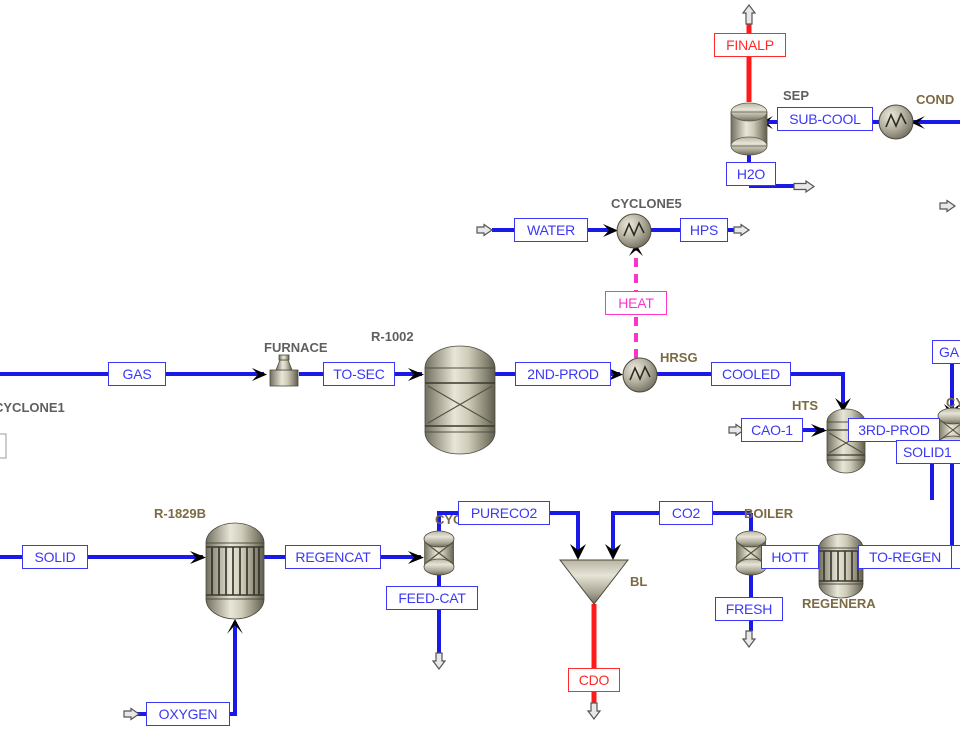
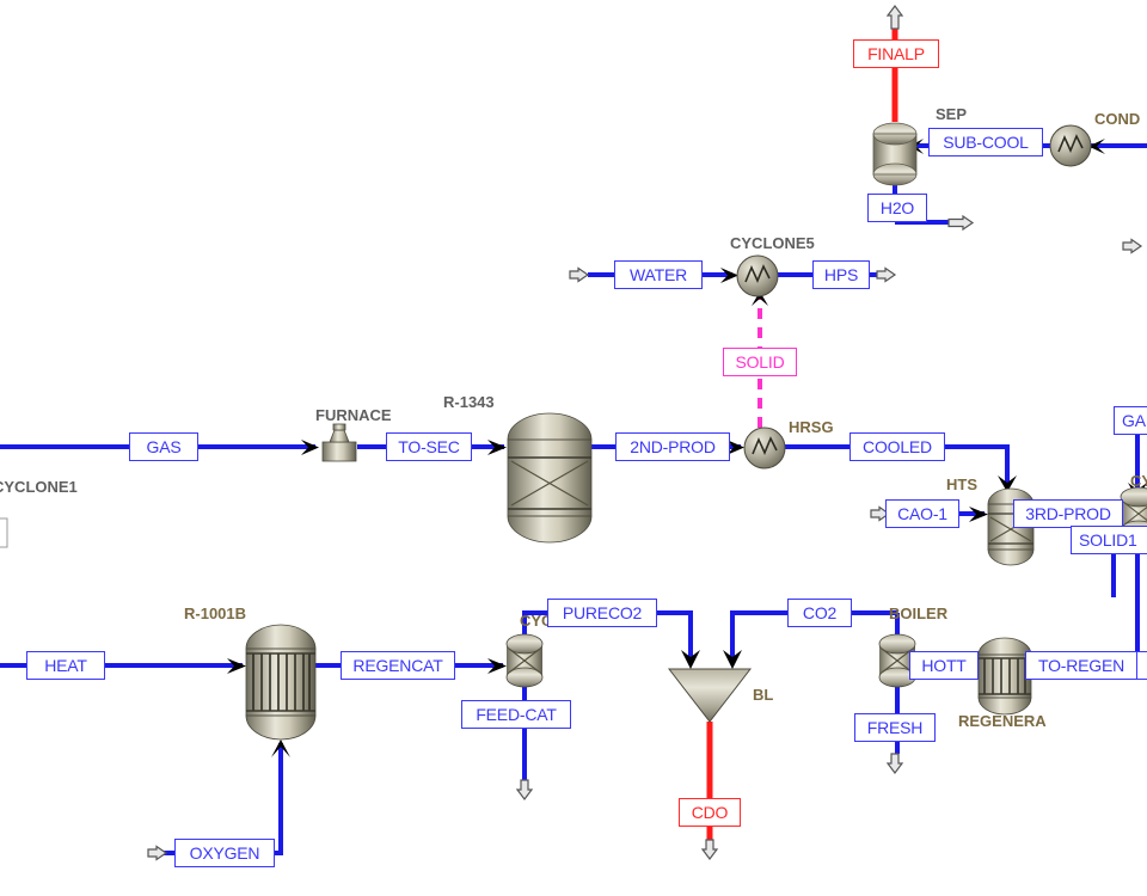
  FINALP
  SUB-COOL
  H2O
  WATER
  HPS
- HEAT
+ SOLID
  GAS
  TO-SEC
  2ND-PROD
  COOLED
  CAO-1
  3RD-PROD
  GA
  SOLID1
- SOLID
+ HEAT
  REGENCAT
  FEED-CAT
  PURECO2
  CO2
  CDO
  HOTT
  FRESH
  TO-REGEN
  OXYGEN
  SEP
  COND
  CYCLONE5
  FURNACE
- R-1002
+ R-1343
  HRSG
  HTS
  YCLONE1
- R-1829B
+ R-1001B
  BL
  BOILER
  REGENERA
